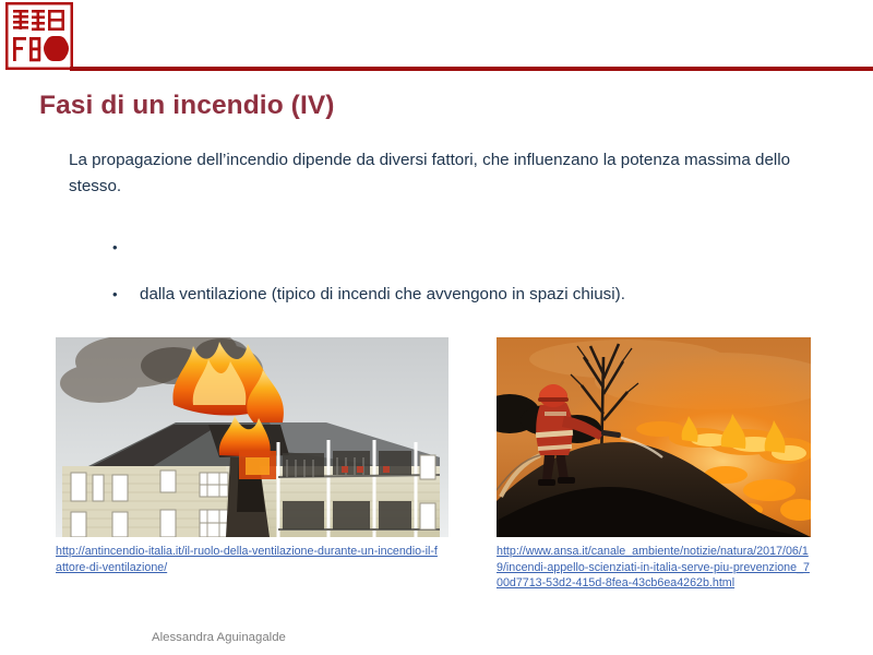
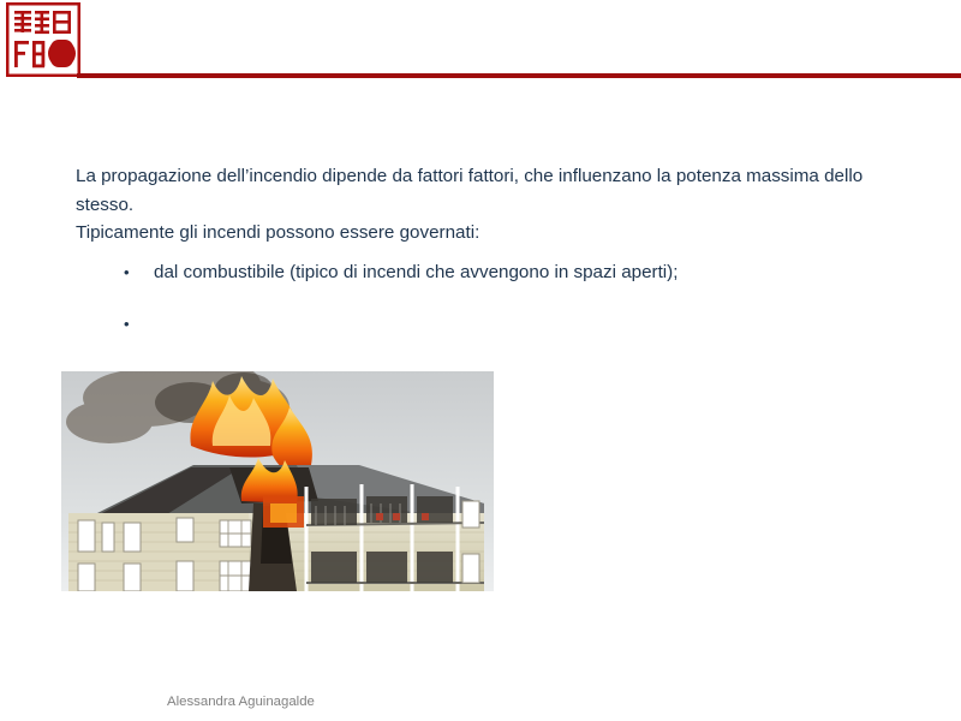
- Fasi di un incendio (IV)
- La propagazione dell’incendio dipende da diversi fattori, che influenzano la potenza massima dello stesso.
+ La propagazione dell’incendio dipende da fattori fattori, che influenzano la potenza massima dello stesso.
+ Tipicamente gli incendi possono essere governati:
  •
+ dal combustibile (tipico di incendi che avvengono in spazi aperti);
  •
- dalla ventilazione (tipico di incendi che avvengono in spazi chiusi).
- http://antincendio-italia.it/il-ruolo-della-ventilazione-durante-un-incendio-il-fattore-di-ventilazione/
- http://www.ansa.it/canale_ambiente/notizie/natura/2017/06/19/incendi-appello-scienziati-in-italia-serve-piu-prevenzione_700d7713-53d2-415d-8fea-43cb6ea4262b.html
  Alessandra Aguinagalde
